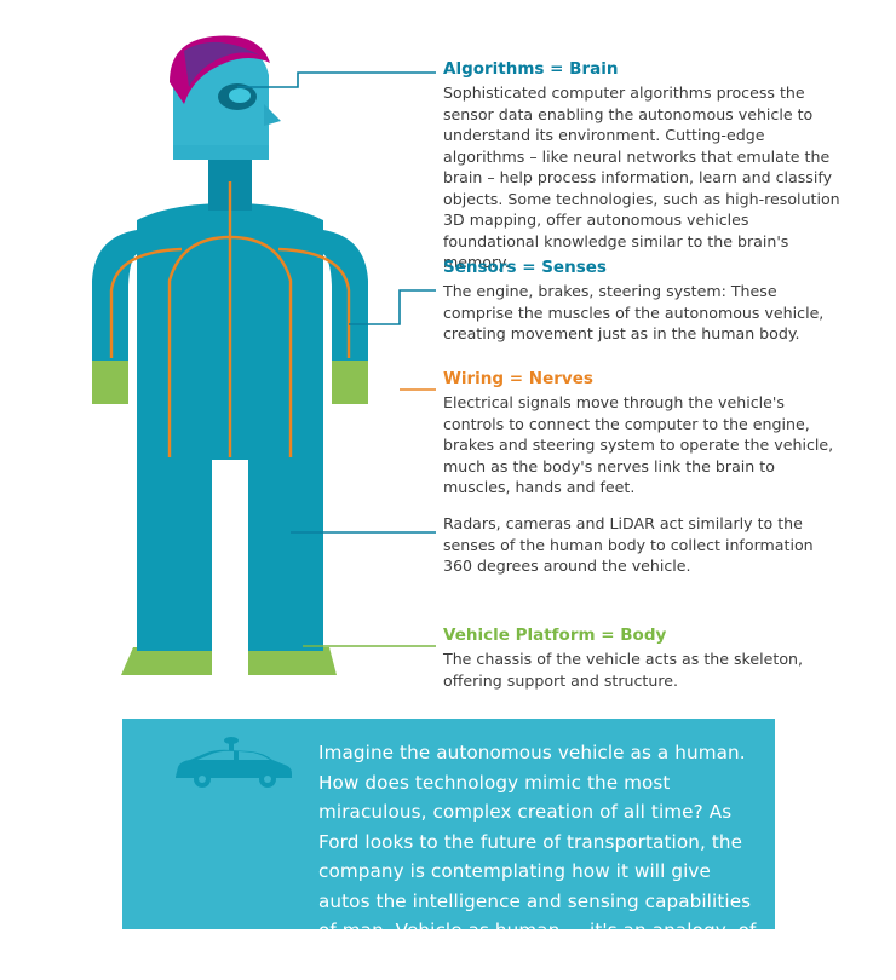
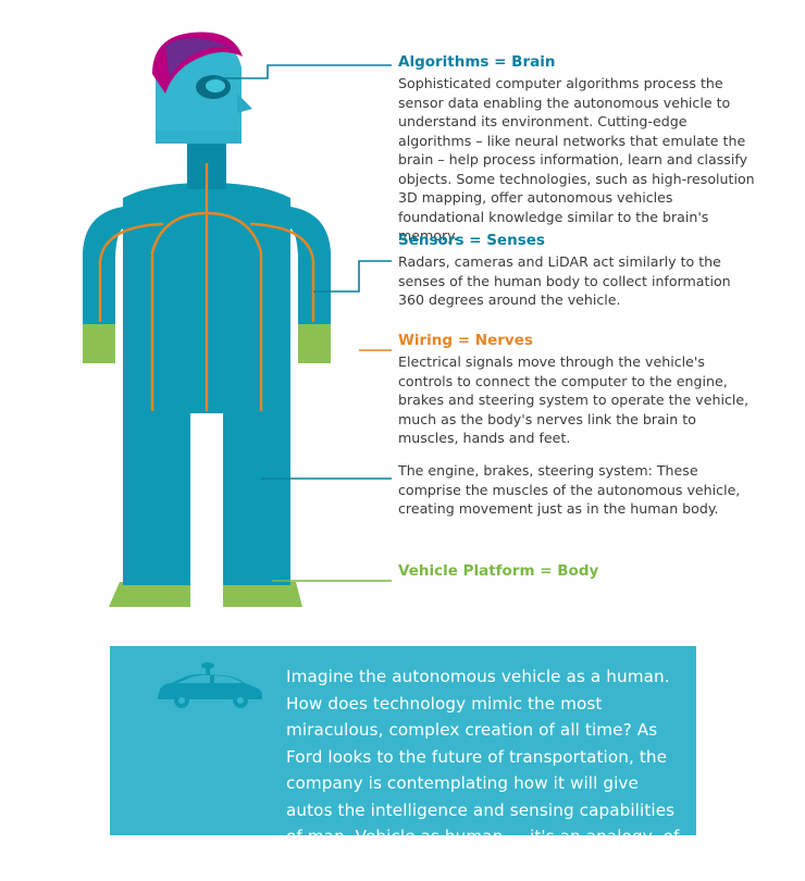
  Algorithms = Brain
  Sophisticated computer algorithms process the sensor data enabling the autonomous vehicle to understand its environment. Cutting-edge algorithms – like neural networks that emulate the brain – help process information, learn and classify objects. Some technologies, such as high-resolution 3D mapping, offer autonomous vehicles foundational knowledge similar to the brain's memory.
  Sensors = Senses
- The engine, brakes, steering system: These comprise the muscles of the autonomous vehicle, creating movement just as in the human body.
+ Radars, cameras and LiDAR act similarly to the senses of the human body to collect information 360 degrees around the vehicle.
  Wiring = Nerves
  Electrical signals move through the vehicle's controls to connect the computer to the engine, brakes and steering system to operate the vehicle, much as the body's nerves link the brain to muscles, hands and feet.
- Radars, cameras and LiDAR act similarly to the senses of the human body to collect information 360 degrees around the vehicle.
+ The engine, brakes, steering system: These comprise the muscles of the autonomous vehicle, creating movement just as in the human body.
  Vehicle Platform = Body
- The chassis of the vehicle acts as the skeleton, offering support and structure.
  Imagine the autonomous vehicle as a human. How does technology mimic the most miraculous, complex creation of all time? As Ford looks to the future of transportation, the company is contemplating how it will give autos the intelligence and sensing capabilities of man. Vehicle as human ... it's an analogy, of
